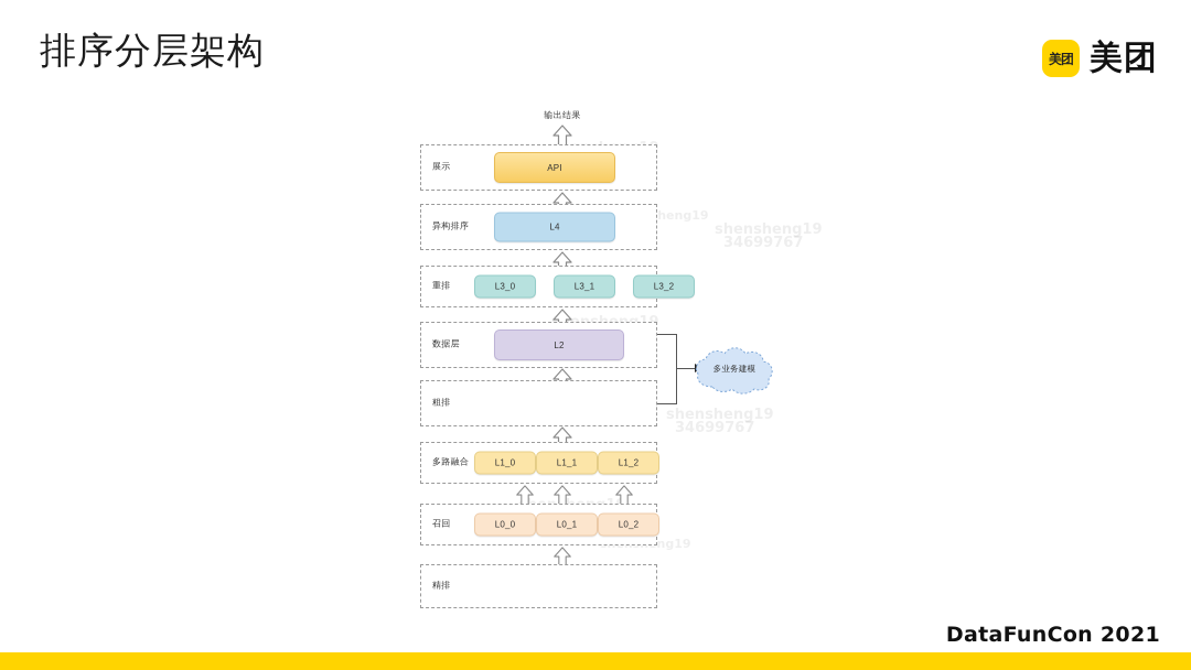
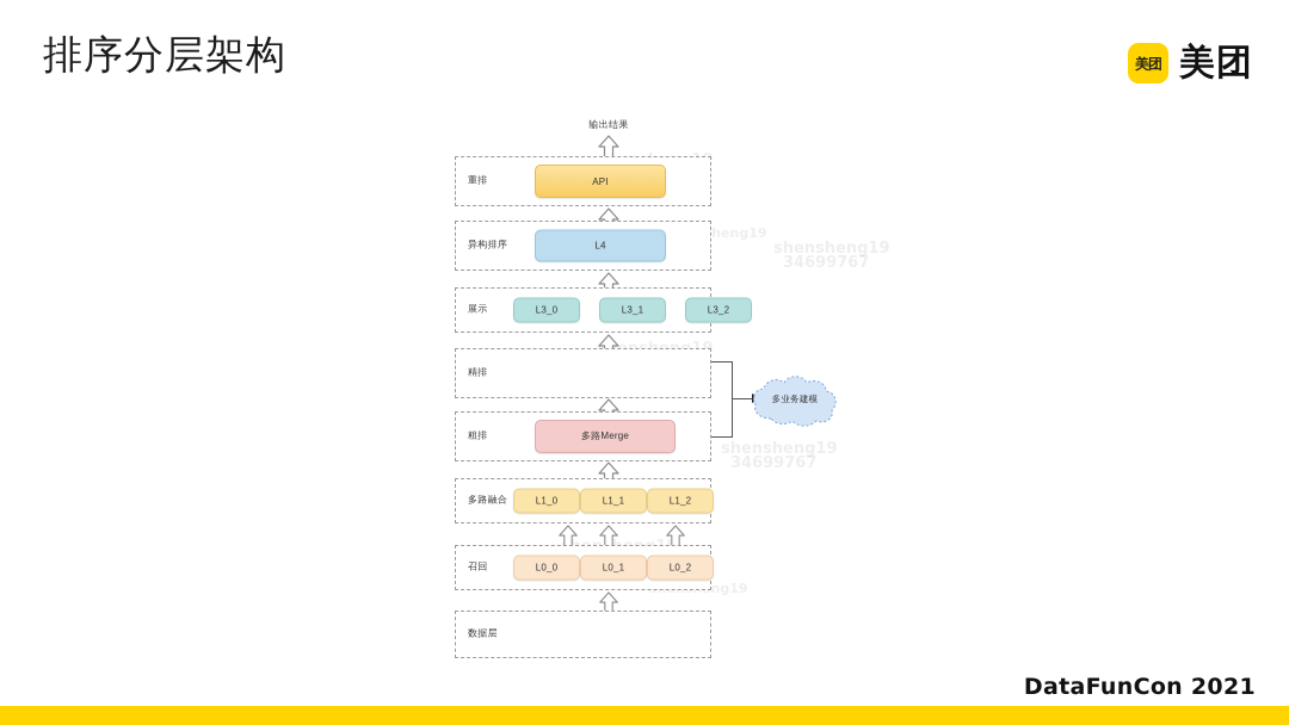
  排序分层架构
  美团
  美团
  shensheng19
  34699767
  shensheng19
  34699767
  输出结果
- 展示
+ 重排
  API
  异构排序
  L4
- 重排
+ 展示
  L3_0
  L3_1
  L3_2
- 数据层
+ 精排
- L2
  粗排
+ 多路Merge
  多路融合
  L1_0
  L1_1
  L1_2
  召回
  L0_0
  L0_1
  L0_2
- 精排
+ 数据层
  多业务建模
  DataFunCon 2021
